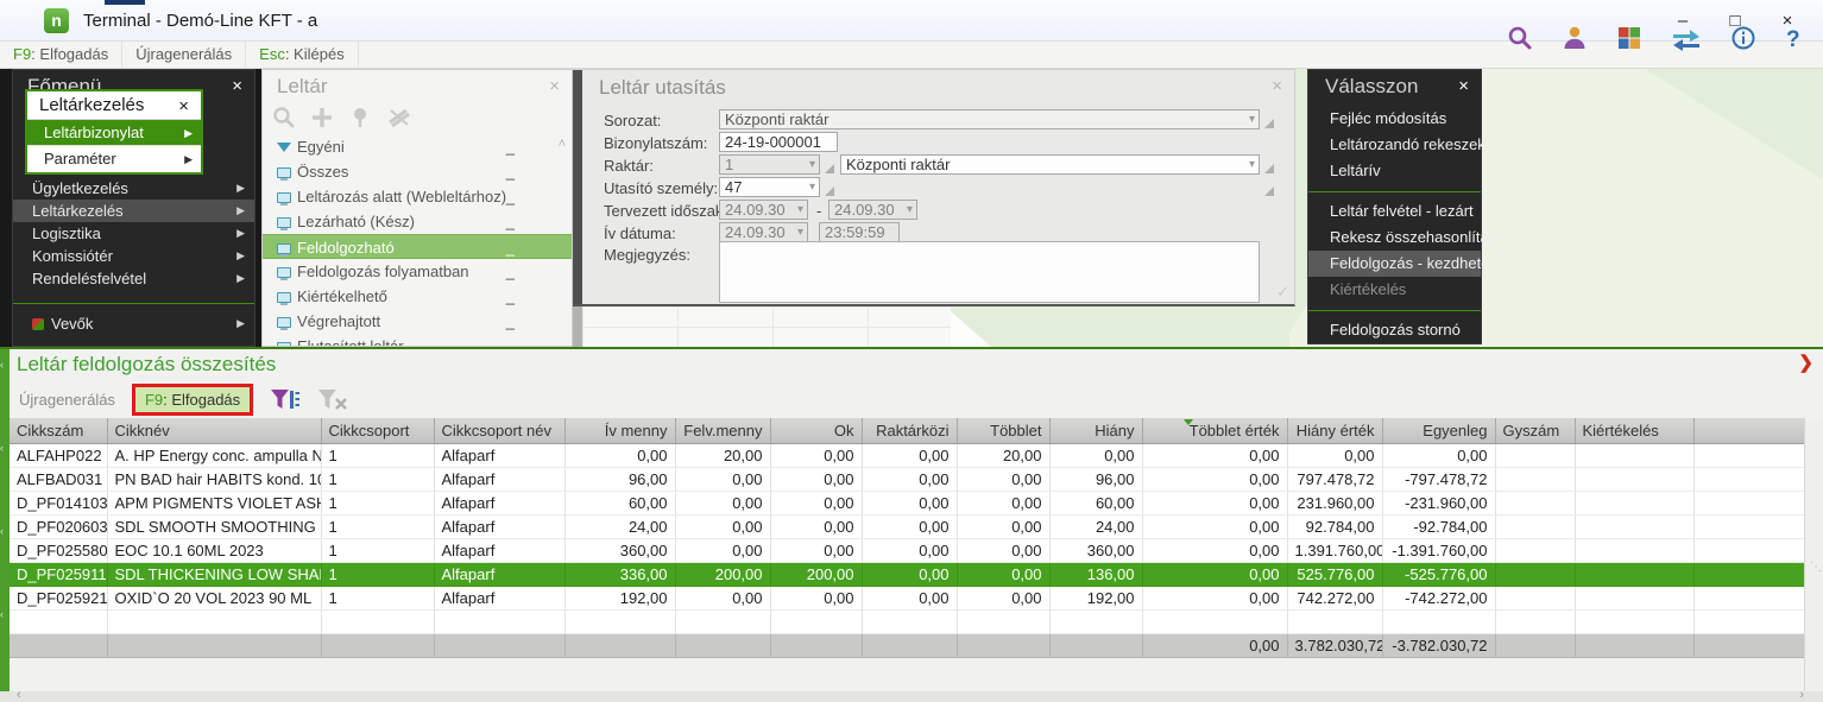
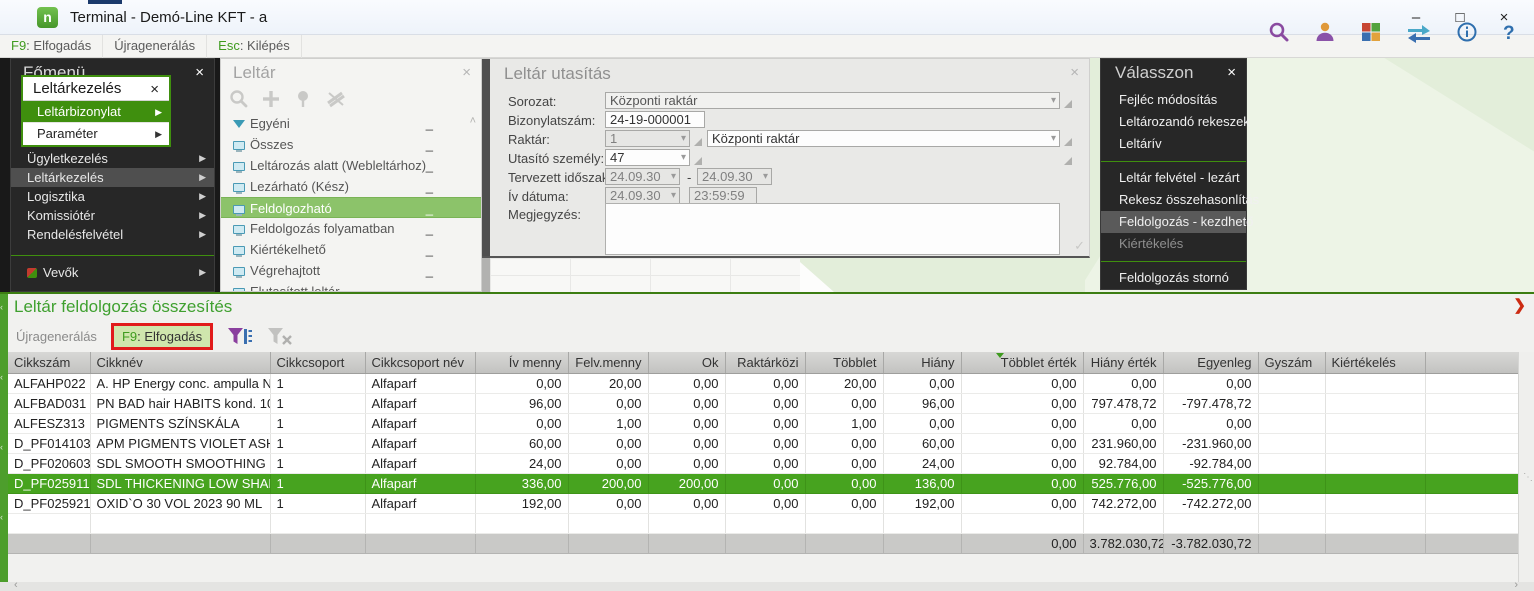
  n
  Terminal - Demó-Line KFT - a
  –
  □
  ×
  F9: Elfogadás
  Újragenerálás
  Esc: Kilépés
  ?
  Főmenü
  ×
  Ügyletkezelés
  ▶
  Leltárkezelés
  ▶
  Logisztika
  ▶
  Komissiótér
  ▶
  Rendelésfelvétel
  ▶
  Vevők
  ▶
  Leltárkezelés
  ×
  Leltárbizonylat
  ▶
  Paraméter
  ▶
  Leltár
  ×
  ˄
  Egyéni
  _
  Összes
  _
  Leltározás alatt (Webleltárhoz)
  _
  Lezárható (Kész)
  _
  Feldolgozható
  _
  Feldolgozás folyamatban
  _
  Kiértékelhető
  _
  Végrehajtott
  _
  Leltár utasítás
  ×
  Sorozat:
  Központi raktár
  Bizonylatszám:
  24-19-000001
  Raktár:
  1
  Központi raktár
  Utasító személy:
  47
  Tervezett idősza
  24.09.30
  -
  24.09.30
  Ív dátuma:
  24.09.30
  23:59:59
  Megjegyzés:
  ✓
  Válasszon
  ×
  Fejléc módosítás
  Leltározandó rekeszek
  Leltárív
  Leltár felvétel - lezárt
  Rekesz összehasonlítás
  Feldolgozás - kezdhető
  Kiértékelés
  Feldolgozás stornó
  ‹
  ‹
  ‹
  ‹
  Leltár feldolgozás összesítés
  ❯
  Újragenerálás
  F9
  : Elfogadás
  Cikkszám	Cikknév	Cikkcsoport	Cikkcsoport név	Ív menny	Felv.menny	Ok	Raktárközi	Többlet	Hiány	Többlet érték	Hiány érték	Egyenleg	Gyszám	Kiértékelés
  ALFAHP022	A. HP Energy conc. ampulla N	1	Alfaparf	0,00	20,00	0,00	0,00	20,00	0,00	0,00	0,00	0,00
  ALFBAD031	PN BAD hair HABITS kond. 1	1	Alfaparf	96,00	0,00	0,00	0,00	0,00	96,00	0,00	797.478,72	-797.478,72
+ ALFESZ313	PIGMENTS SZÍNSKÁLA	1	Alfaparf	0,00	1,00	0,00	0,00	1,00	0,00	0,00	0,00	0,00
  D_PF014103	APM PIGMENTS VIOLET AS	1	Alfaparf	60,00	0,00	0,00	0,00	0,00	60,00	0,00	231.960,00	-231.960,00
  D_PF020603	SDL SMOOTH SMOOTHING	1	Alfaparf	24,00	0,00	0,00	0,00	0,00	24,00	0,00	92.784,00	-92.784,00
- D_PF025580	EOC 10.1 60ML 2023	1	Alfaparf	360,00	0,00	0,00	0,00	0,00	360,00	0,00	1.391.760,00	-1.391.760,00
  D_PF025911	SDL THICKENING LOW SHA	1	Alfaparf	336,00	200,00	200,00	0,00	0,00	136,00	0,00	525.776,00	-525.776,00
- D_PF025921	OXID`O 20 VOL 2023 90 ML	1	Alfaparf	192,00	0,00	0,00	0,00	0,00	192,00	0,00	742.272,00	-742.272,00
+ D_PF025921	OXID`O 30 VOL 2023 90 ML	1	Alfaparf	192,00	0,00	0,00	0,00	0,00	192,00	0,00	742.272,00	-742.272,00
  										0,00	3.782.030,72	-3.782.030,72
  ⋱
  ‹
  ›
